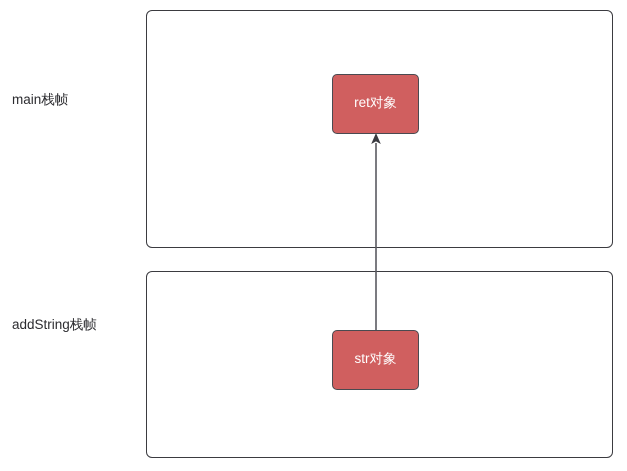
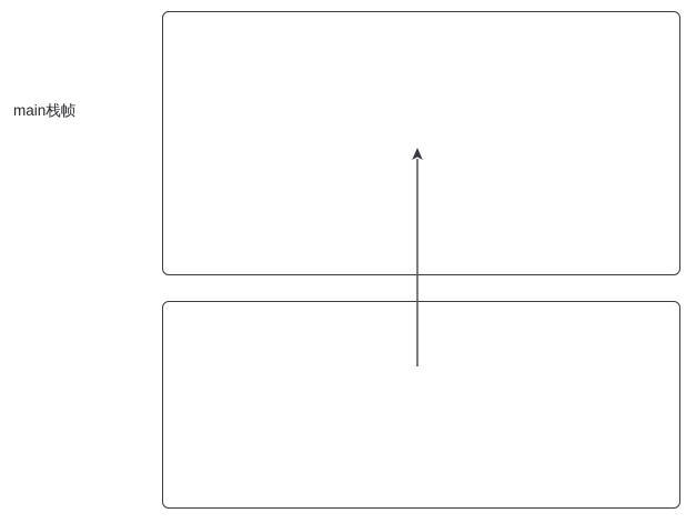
  main栈帧
- addString栈帧
- ret对象
- str对象
